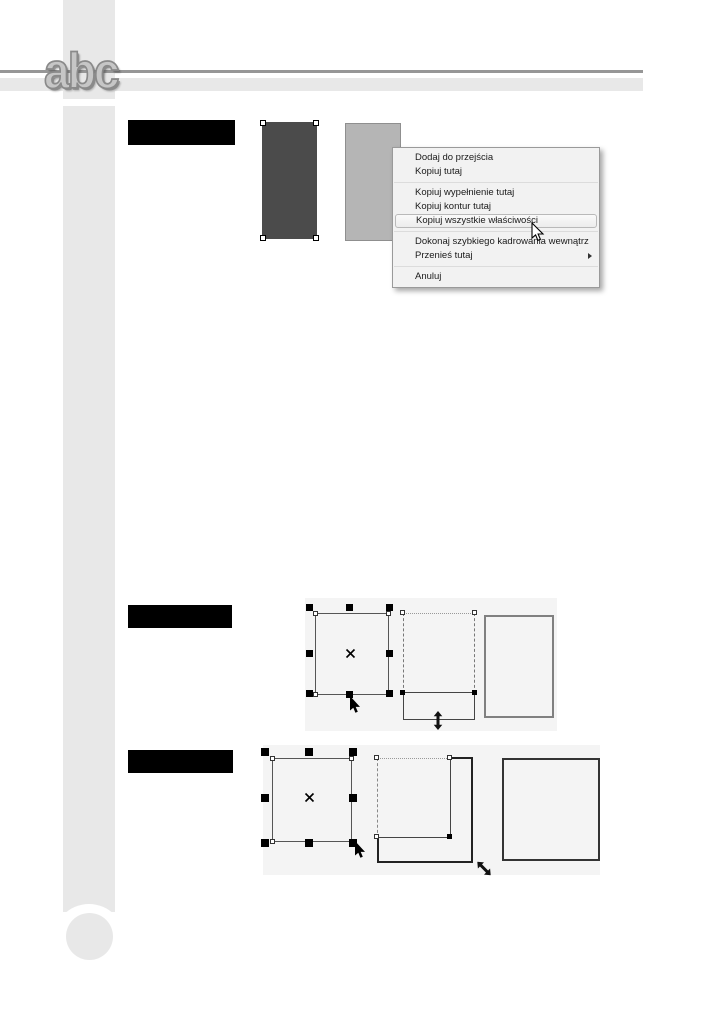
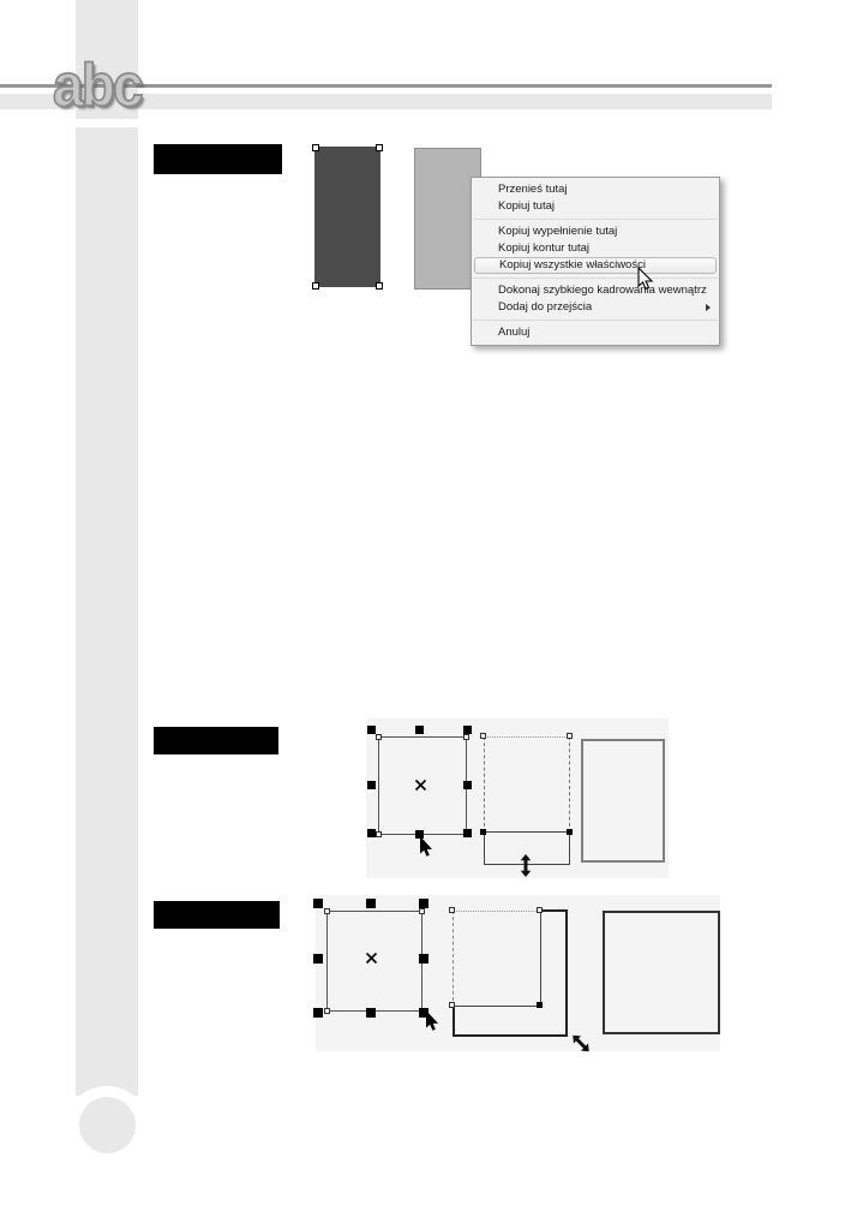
  abc
- Dodaj do przejścia
+ Przenieś tutaj
  Kopiuj tutaj
  Kopiuj wypełnienie tutaj
  Kopiuj kontur tutaj
  Kopiuj wszystkie właściwości
  Dokonaj szybkiego kadrowania wewnątrz
- Przenieś tutaj
+ Dodaj do przejścia
  Anuluj
